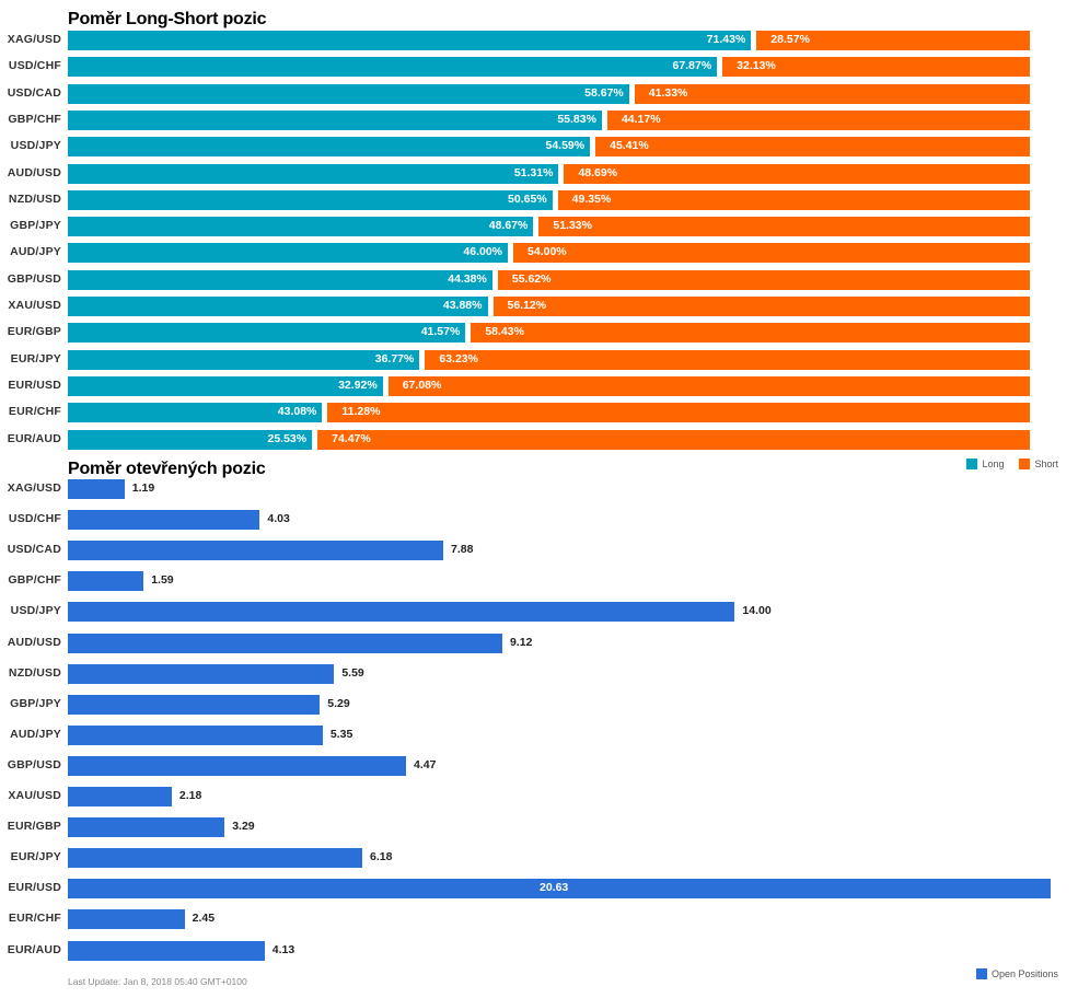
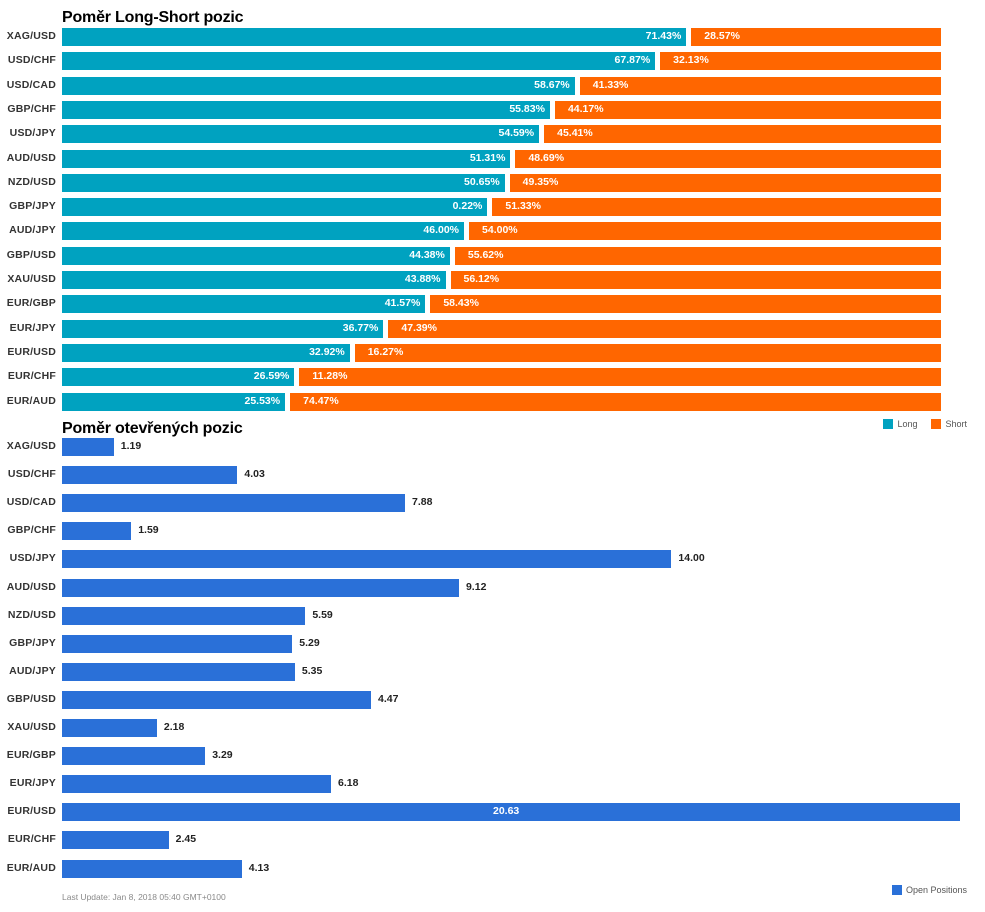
  Poměr Long-Short pozic
  XAG/USD
  71.43%
  28.57%
  USD/CHF
  67.87%
  32.13%
  USD/CAD
  58.67%
  41.33%
  GBP/CHF
  55.83%
  44.17%
  USD/JPY
  54.59%
  45.41%
  AUD/USD
  51.31%
  48.69%
  NZD/USD
  50.65%
  49.35%
  GBP/JPY
- 48.67%
+ 0.22%
  51.33%
  AUD/JPY
  46.00%
  54.00%
  GBP/USD
  44.38%
  55.62%
  XAU/USD
  43.88%
  56.12%
  EUR/GBP
  41.57%
  58.43%
  EUR/JPY
  36.77%
- 63.23%
+ 47.39%
  EUR/USD
  32.92%
- 67.08%
+ 16.27%
  EUR/CHF
- 43.08%
+ 26.59%
  11.28%
  EUR/AUD
  25.53%
  74.47%
  Long
  Short
  Poměr otevřených pozic
  XAG/USD
  1.19
  USD/CHF
  4.03
  USD/CAD
  7.88
  GBP/CHF
  1.59
  USD/JPY
  14.00
  AUD/USD
  9.12
  NZD/USD
  5.59
  GBP/JPY
  5.29
  AUD/JPY
  5.35
  GBP/USD
  4.47
  XAU/USD
  2.18
  EUR/GBP
  3.29
  EUR/JPY
  6.18
  EUR/USD
  20.63
  EUR/CHF
  2.45
  EUR/AUD
  4.13
  Last Update: Jan 8, 2018 05:40 GMT+0100
  Open Positions
